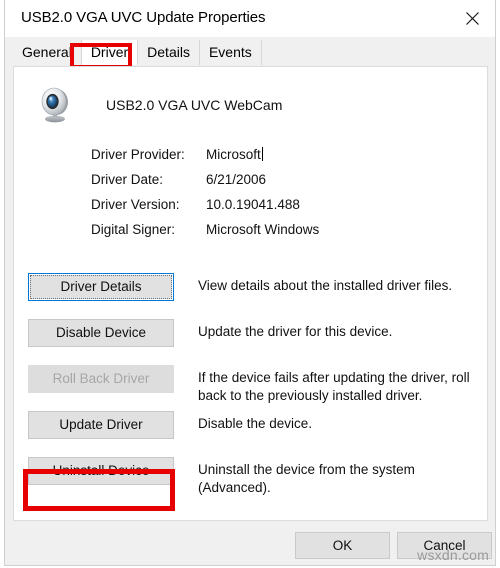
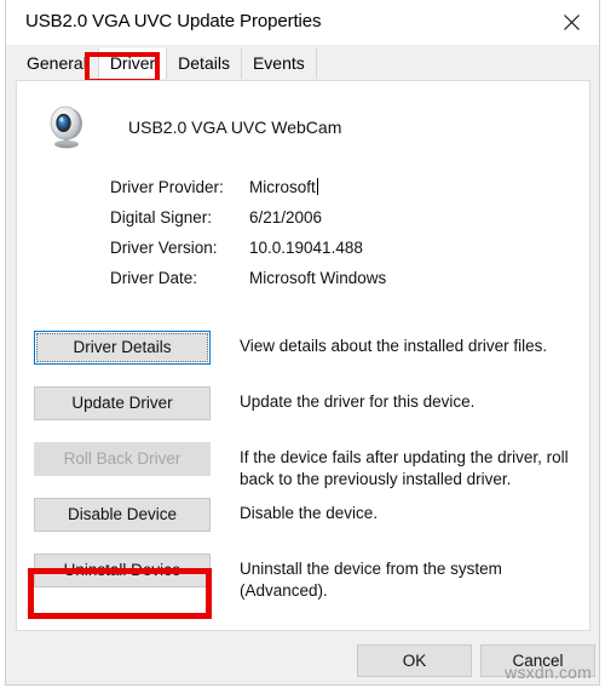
  USB2.0 VGA UVC Update Properties
  General
  Driver
  Details
  Events
  USB2.0 VGA UVC WebCam
  Driver Provider:
  Microsoft
- Driver Date:
+ Digital Signer:
  6/21/2006
  Driver Version:
  10.0.19041.488
- Digital Signer:
+ Driver Date:
  Microsoft Windows
  Driver Details
  View details about the installed driver files.
- Disable Device
+ Update Driver
  Update the driver for this device.
  Roll Back Driver
  If the device fails after updating the driver, roll back to the previously installed driver.
- Update Driver
+ Disable Device
  Disable the device.
  Uninstall Device
  Uninstall the device from the system (Advanced).
  OK
  Cancel
  wsxdn.com
